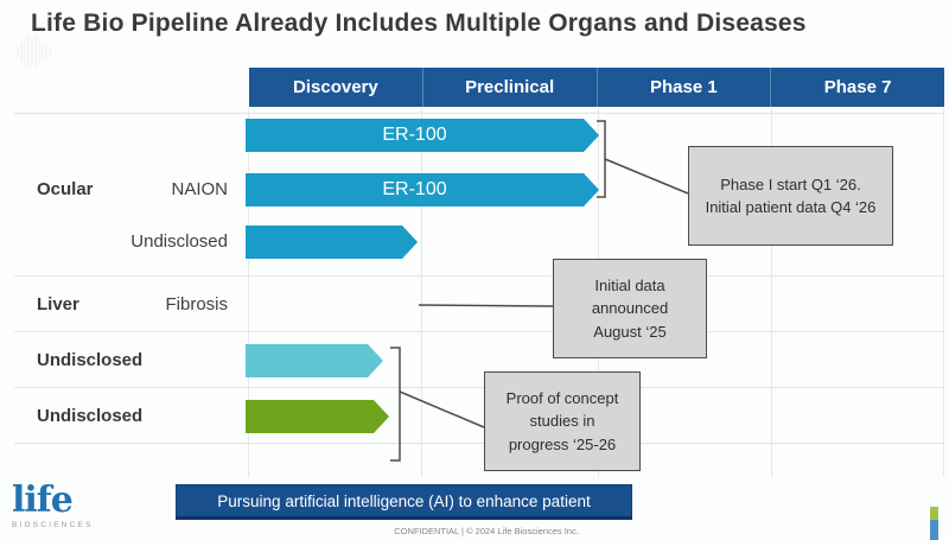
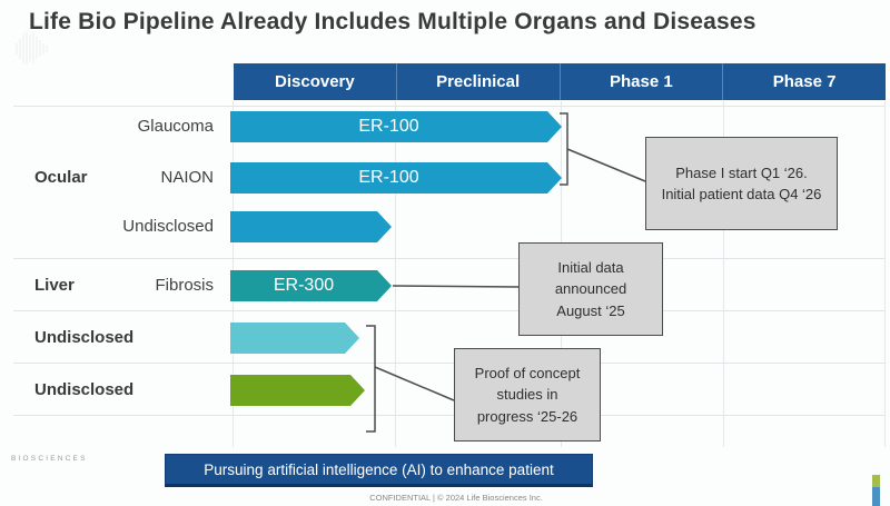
  Life Bio Pipeline Already Includes Multiple Organs and Diseases
  Discovery
  Preclinical
  Phase 1
  Phase 7
  Ocular
  Liver
  Undisclosed
  Undisclosed
+ Glaucoma
  NAION
  Undisclosed
  Fibrosis
  ER-100
  ER-100
+ ER-300
  Phase I start Q1 ‘26.
  Initial patient data Q4 ‘26
  Initial data
  announced
  August ‘25
  Proof of concept
  studies in
  progress ‘25-26
  Pursuing artificial intelligence (AI) to enhance patient
  CONFIDENTIAL | © 2024 Life Biosciences Inc.
- life
